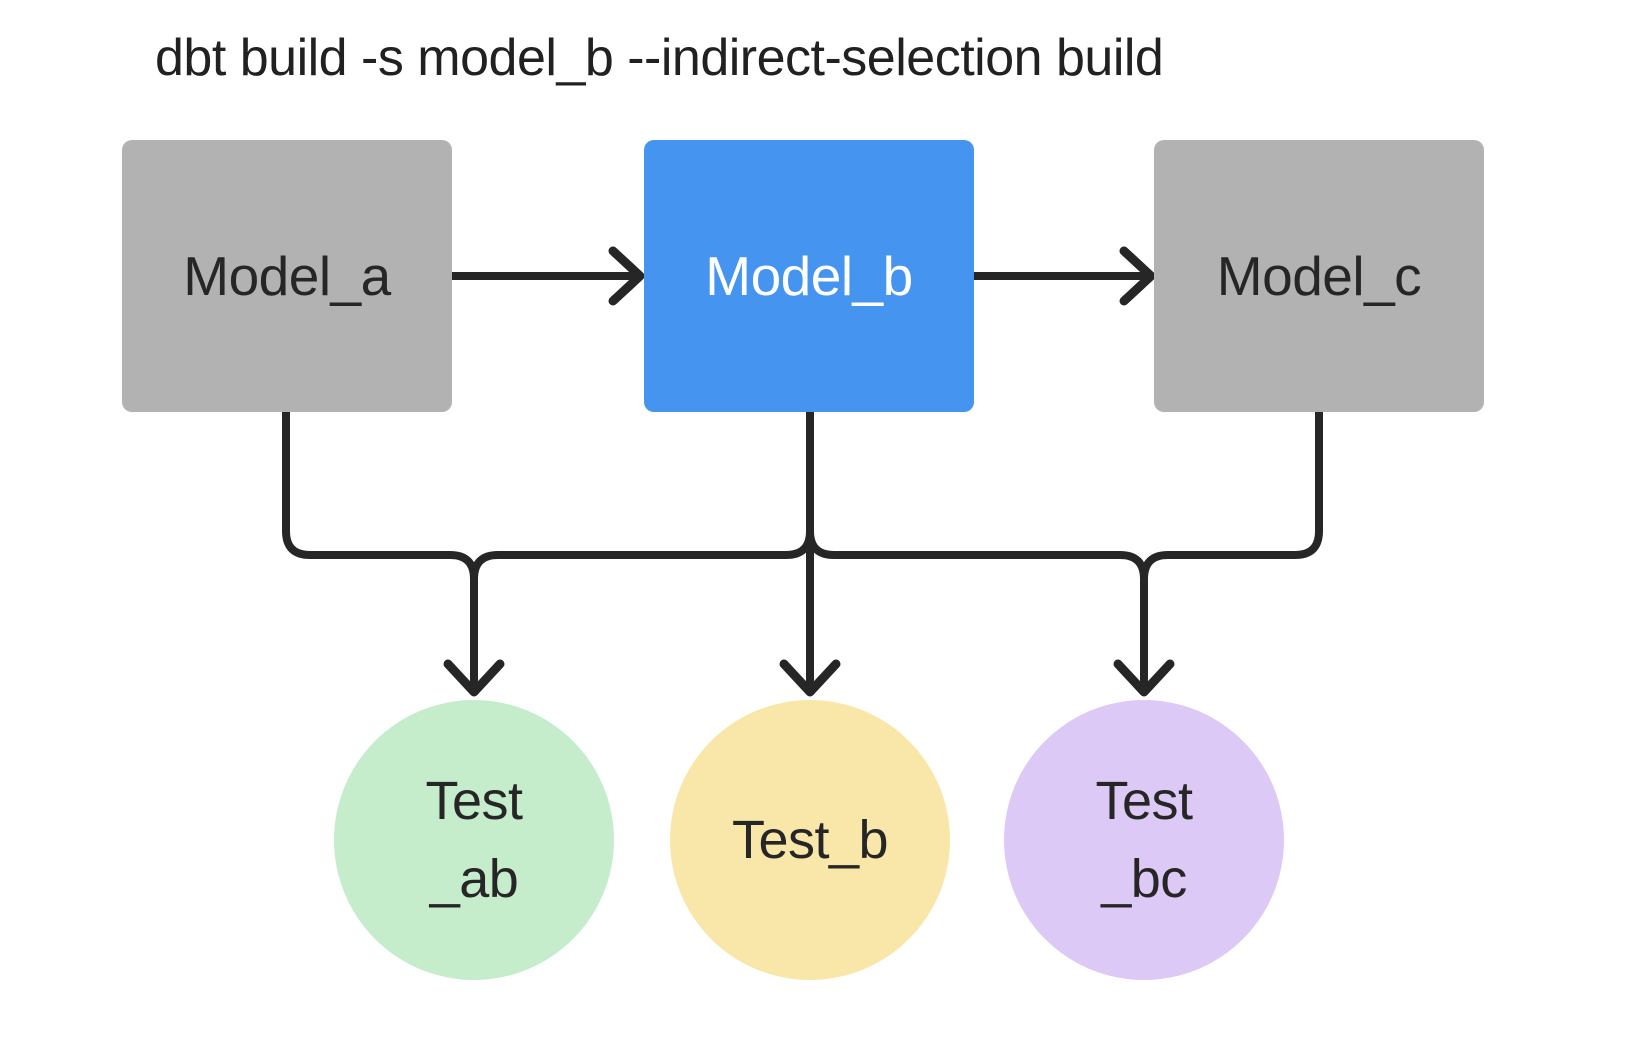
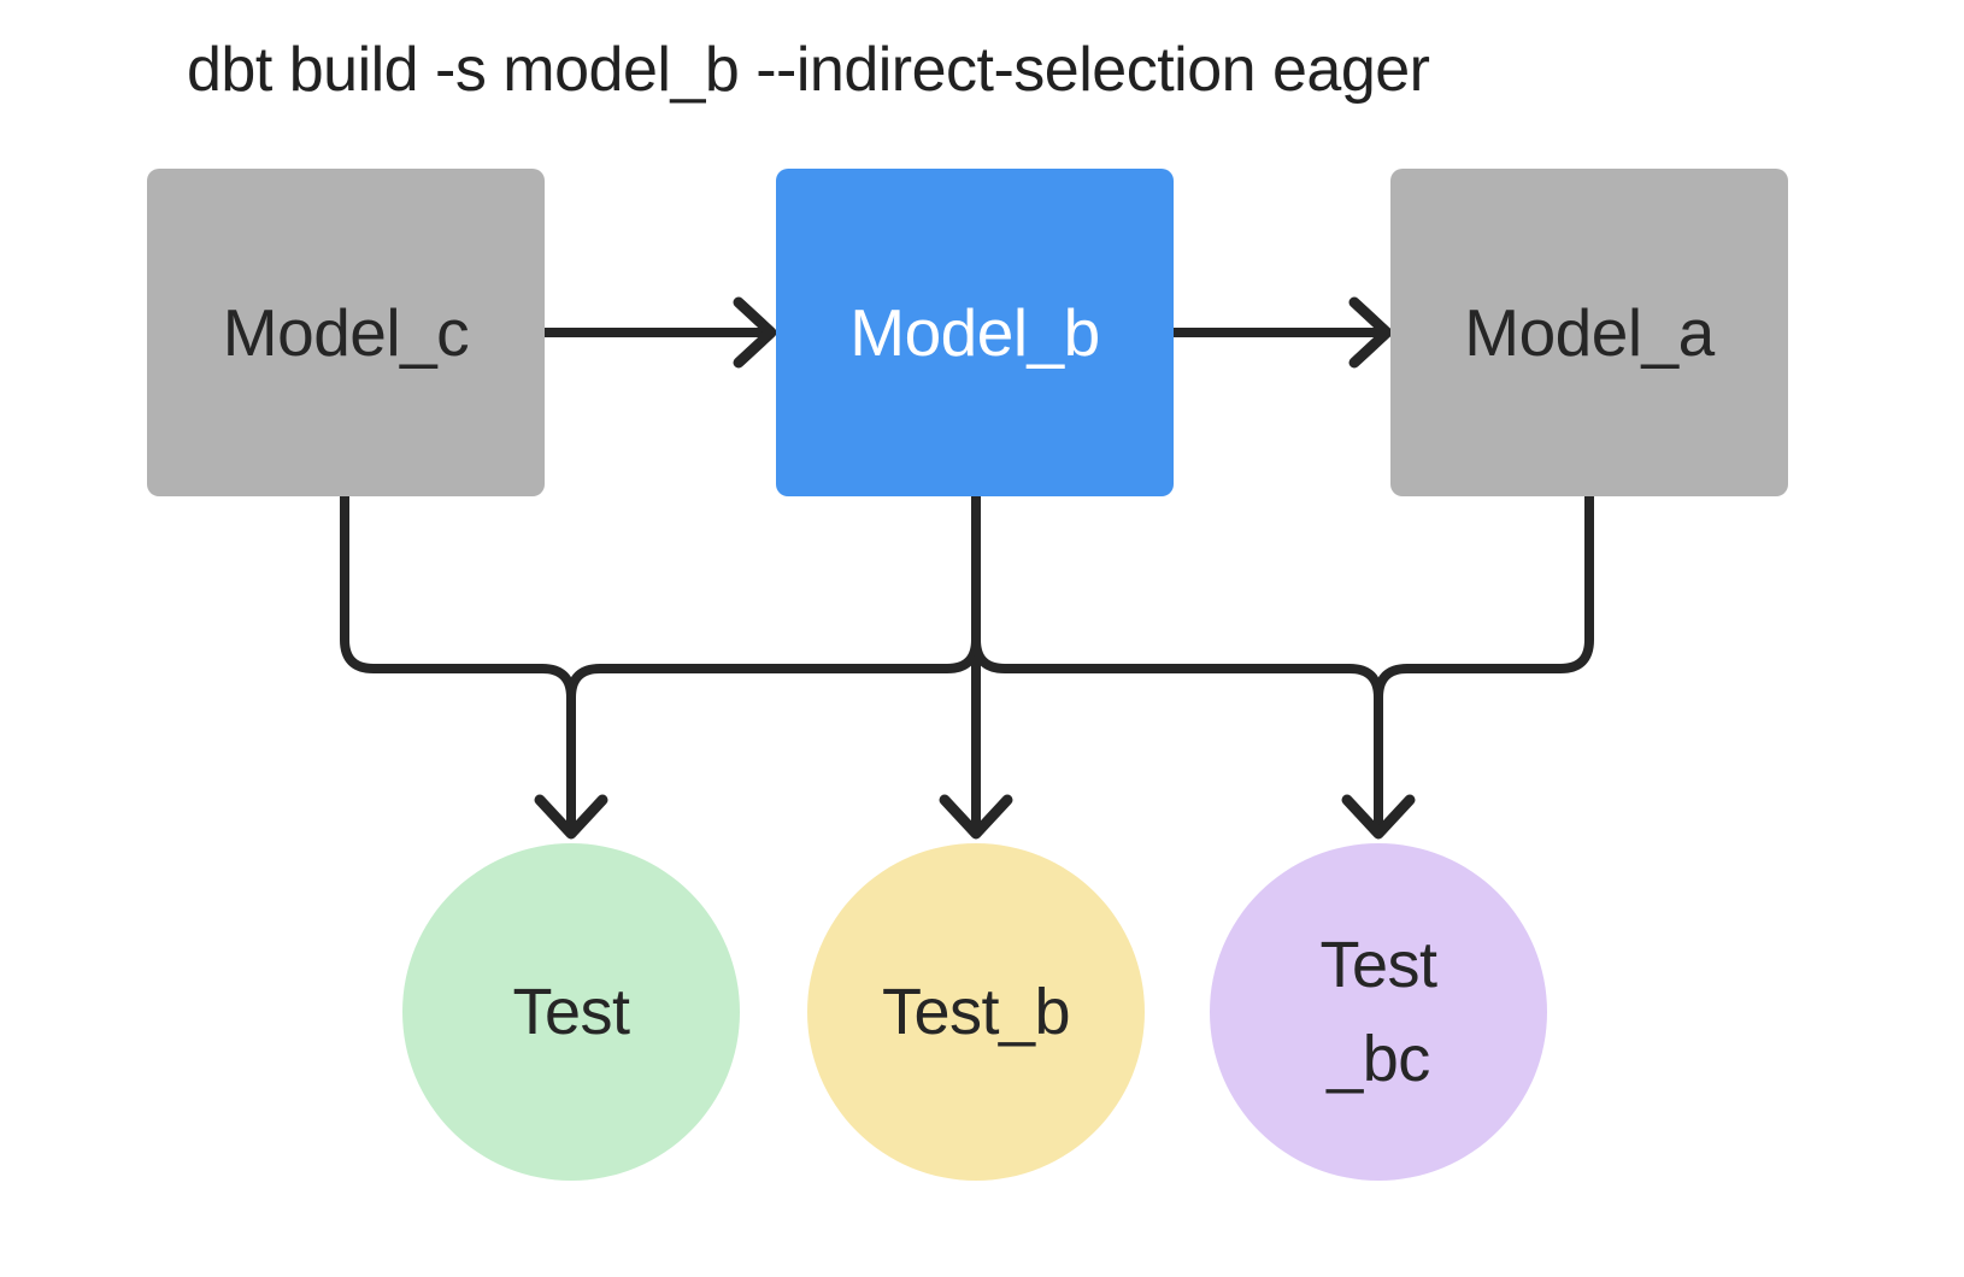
- dbt build -s model_b --indirect-selection build
+ dbt build -s model_b --indirect-selection eager
- Model_a
+ Model_c
  Model_b
- Model_c
+ Model_a
  Test
- _ab
  Test_b
  Test
  _bc
